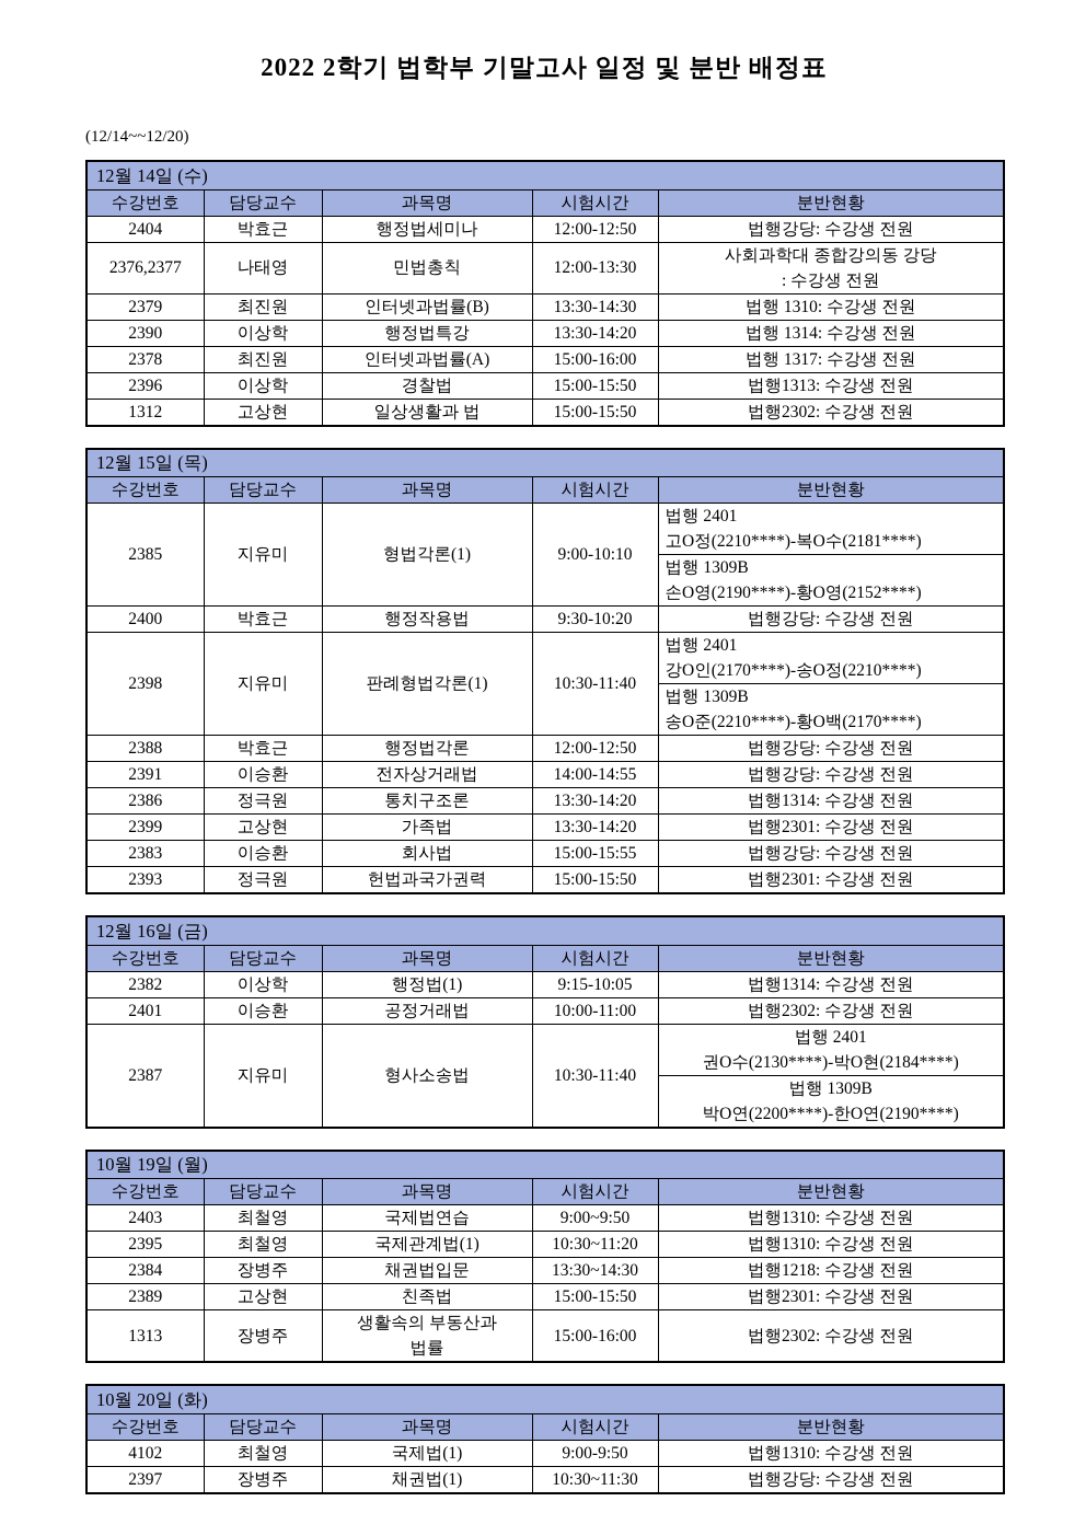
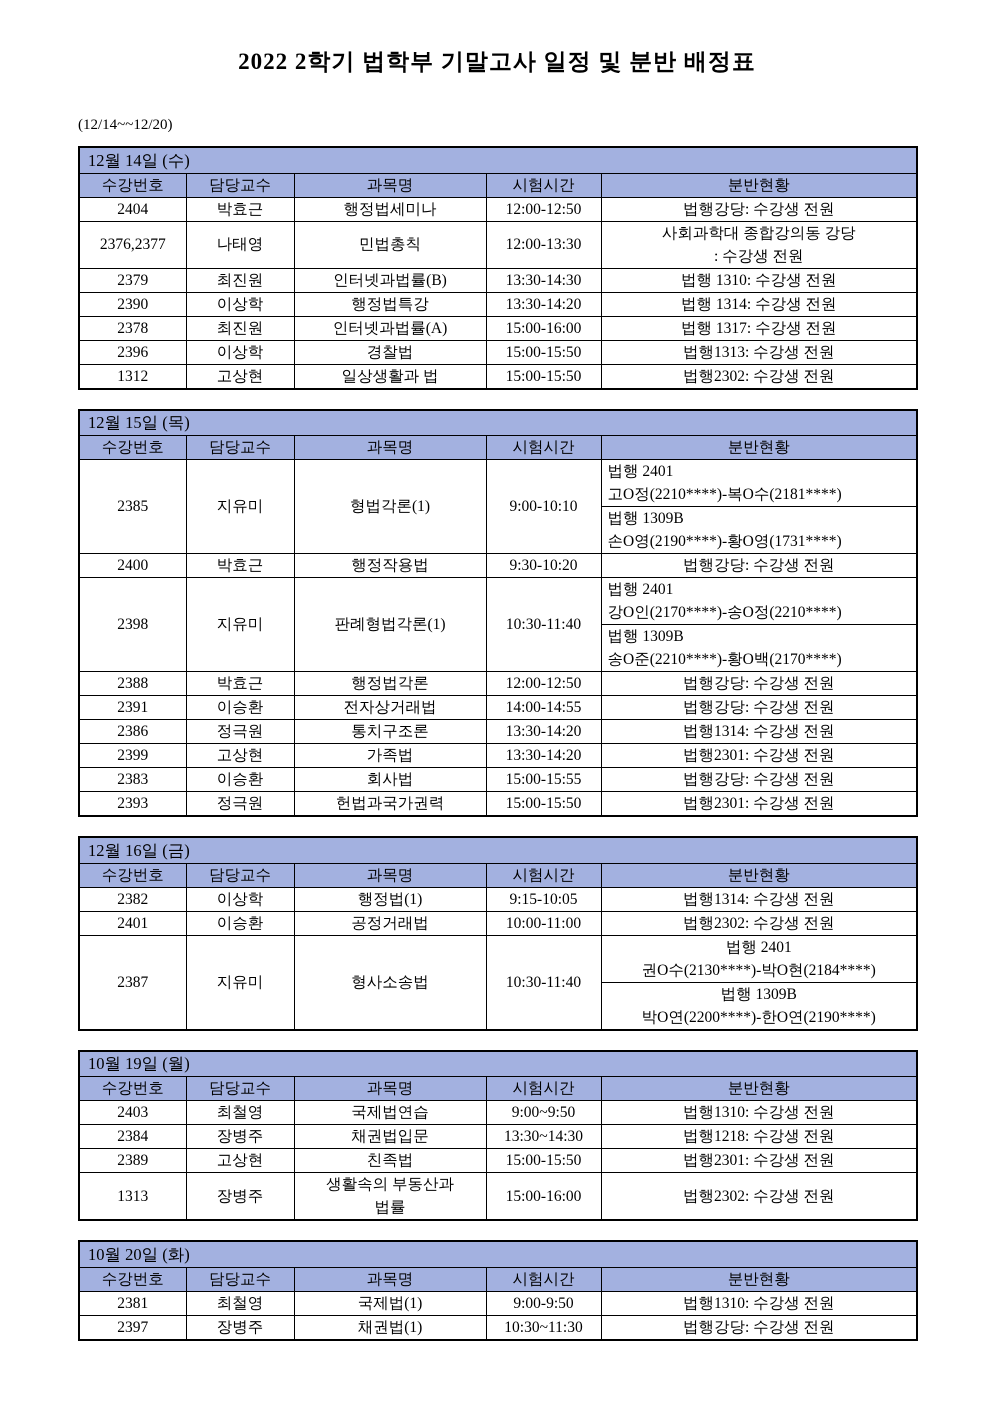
  2022 2학기 법학부 기말고사 일정 및 분반 배정표
  (12/14~~12/20)
  12월 14일 (수)
  수강번호	담당교수	과목명	시험시간	분반현황
  2404	박효근	행정법세미나	12:00-12:50	법행강당: 수강생 전원
  2376,2377	나태영	민법총칙	12:00-13:30	사회과학대 종합강의동 강당 : 수강생 전원
  2379	최진원	인터넷과법률(B)	13:30-14:30	법행 1310: 수강생 전원
  2390	이상학	행정법특강	13:30-14:20	법행 1314: 수강생 전원
  2378	최진원	인터넷과법률(A)	15:00-16:00	법행 1317: 수강생 전원
  2396	이상학	경찰법	15:00-15:50	법행1313: 수강생 전원
  1312	고상현	일상생활과 법	15:00-15:50	법행2302: 수강생 전원
  12월 15일 (목)
  수강번호	담당교수	과목명	시험시간	분반현황
- 2385	지유미	형법각론(1)	9:00-10:10	법행 2401고O정(2210****)-복O수(2181****)법행 1309B손O영(2190****)-황O영(2152****)
+ 2385	지유미	형법각론(1)	9:00-10:10	법행 2401고O정(2210****)-복O수(2181****)법행 1309B손O영(2190****)-황O영(1731****)
  2400	박효근	행정작용법	9:30-10:20	법행강당: 수강생 전원
  2398	지유미	판례형법각론(1)	10:30-11:40	법행 2401강O인(2170****)-송O정(2210****)법행 1309B송O준(2210****)-황O백(2170****)
  2388	박효근	행정법각론	12:00-12:50	법행강당: 수강생 전원
  2391	이승환	전자상거래법	14:00-14:55	법행강당: 수강생 전원
  2386	정극원	통치구조론	13:30-14:20	법행1314: 수강생 전원
  2399	고상현	가족법	13:30-14:20	법행2301: 수강생 전원
  2383	이승환	회사법	15:00-15:55	법행강당: 수강생 전원
  2393	정극원	헌법과국가권력	15:00-15:50	법행2301: 수강생 전원
  12월 16일 (금)
  수강번호	담당교수	과목명	시험시간	분반현황
  2382	이상학	행정법(1)	9:15-10:05	법행1314: 수강생 전원
  2401	이승환	공정거래법	10:00-11:00	법행2302: 수강생 전원
  2387	지유미	형사소송법	10:30-11:40	법행 2401권O수(2130****)-박O현(2184****)법행 1309B박O연(2200****)-한O연(2190****)
  10월 19일 (월)
  수강번호	담당교수	과목명	시험시간	분반현황
  2403	최철영	국제법연습	9:00~9:50	법행1310: 수강생 전원
- 2395	최철영	국제관계법(1)	10:30~11:20	법행1310: 수강생 전원
  2384	장병주	채권법입문	13:30~14:30	법행1218: 수강생 전원
  2389	고상현	친족법	15:00-15:50	법행2301: 수강생 전원
  1313	장병주	생활속의 부동산과 법률	15:00-16:00	법행2302: 수강생 전원
  10월 20일 (화)
  수강번호	담당교수	과목명	시험시간	분반현황
- 4102	최철영	국제법(1)	9:00-9:50	법행1310: 수강생 전원
+ 2381	최철영	국제법(1)	9:00-9:50	법행1310: 수강생 전원
  2397	장병주	채권법(1)	10:30~11:30	법행강당: 수강생 전원
